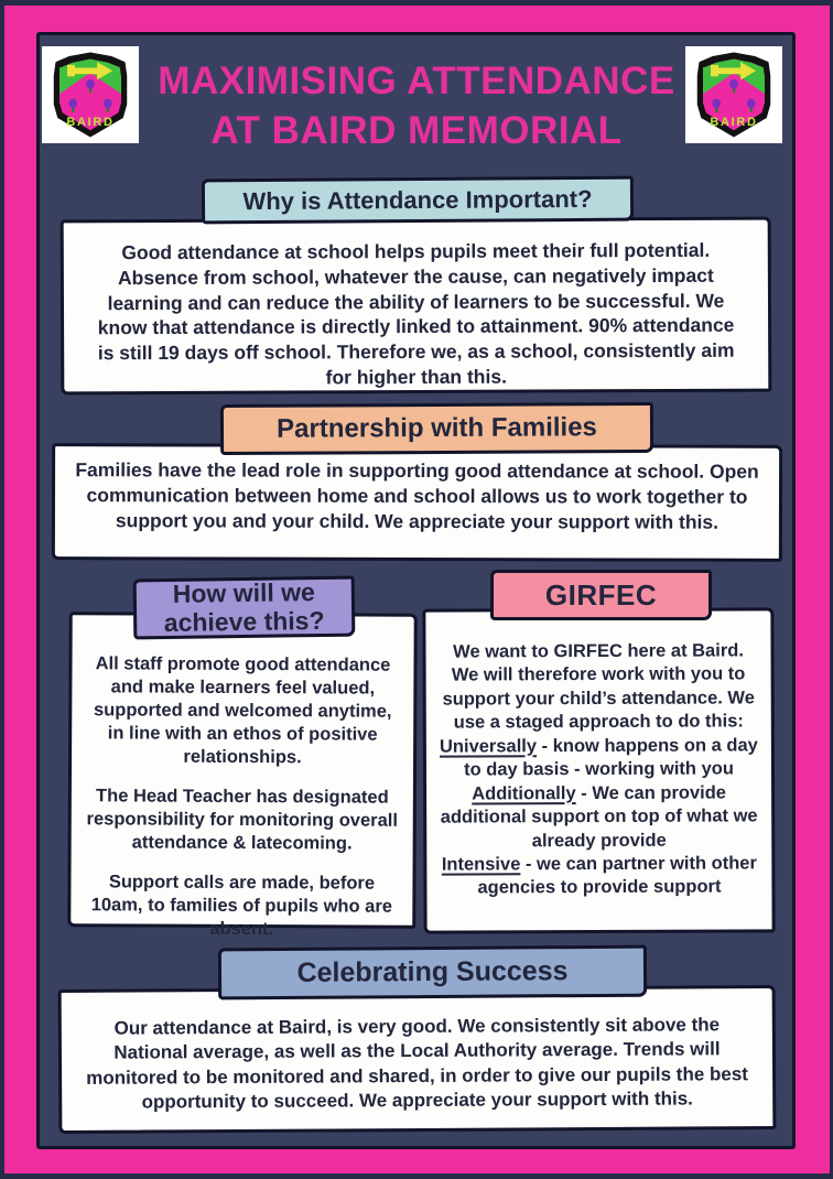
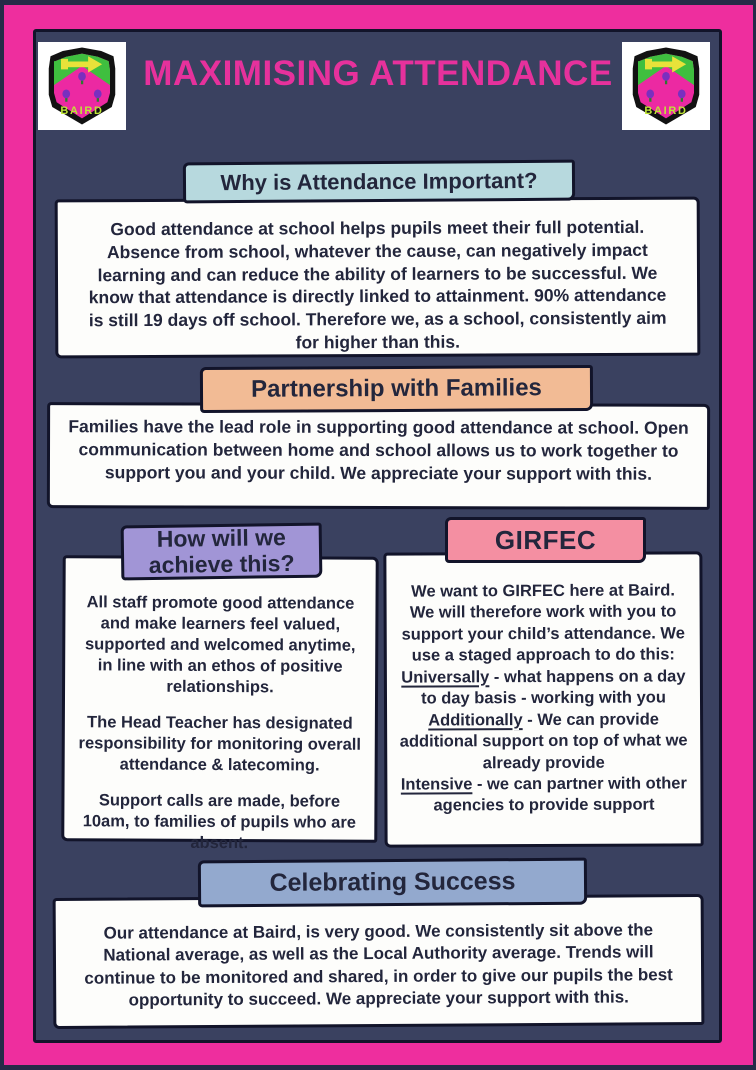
  BAIRD
  BAIRD
  MAXIMISING ATTENDANCE
- AT BAIRD MEMORIAL
  Why is Attendance Important?
  Good attendance at school helps pupils meet their full potential. Absence from school, whatever the cause, can negatively impact learning and can reduce the ability of learners to be successful. We know that attendance is directly linked to attainment. 90% attendance is still 19 days off school. Therefore we, as a school, consistently aim for higher than this.
  Partnership with Families
  Families have the lead role in supporting good attendance at school. Open communication between home and school allows us to work together to support you and your child. We appreciate your support with this.
  How will we
  achieve this?
  All staff promote good attendance and make learners feel valued, supported and welcomed anytime, in line with an ethos of positive relationships.
  The Head Teacher has designated responsibility for monitoring overall attendance & latecoming.
  Support calls are made, before 10am, to families of pupils who are absent.
  GIRFEC
  We want to GIRFEC here at Baird. We will therefore work with you to support your child’s attendance. We use a staged approach to do this:
- Universally - know happens on a day to day basis - working with you
+ Universally - what happens on a day to day basis - working with you
  Additionally - We can provide additional support on top of what we already provide
  Intensive - we can partner with other agencies to provide support
  Celebrating Success
- Our attendance at Baird, is very good. We consistently sit above the National average, as well as the Local Authority average. Trends will monitored to be monitored and shared, in order to give our pupils the best opportunity to succeed. We appreciate your support with this.
+ Our attendance at Baird, is very good. We consistently sit above the National average, as well as the Local Authority average. Trends will continue to be monitored and shared, in order to give our pupils the best opportunity to succeed. We appreciate your support with this.
